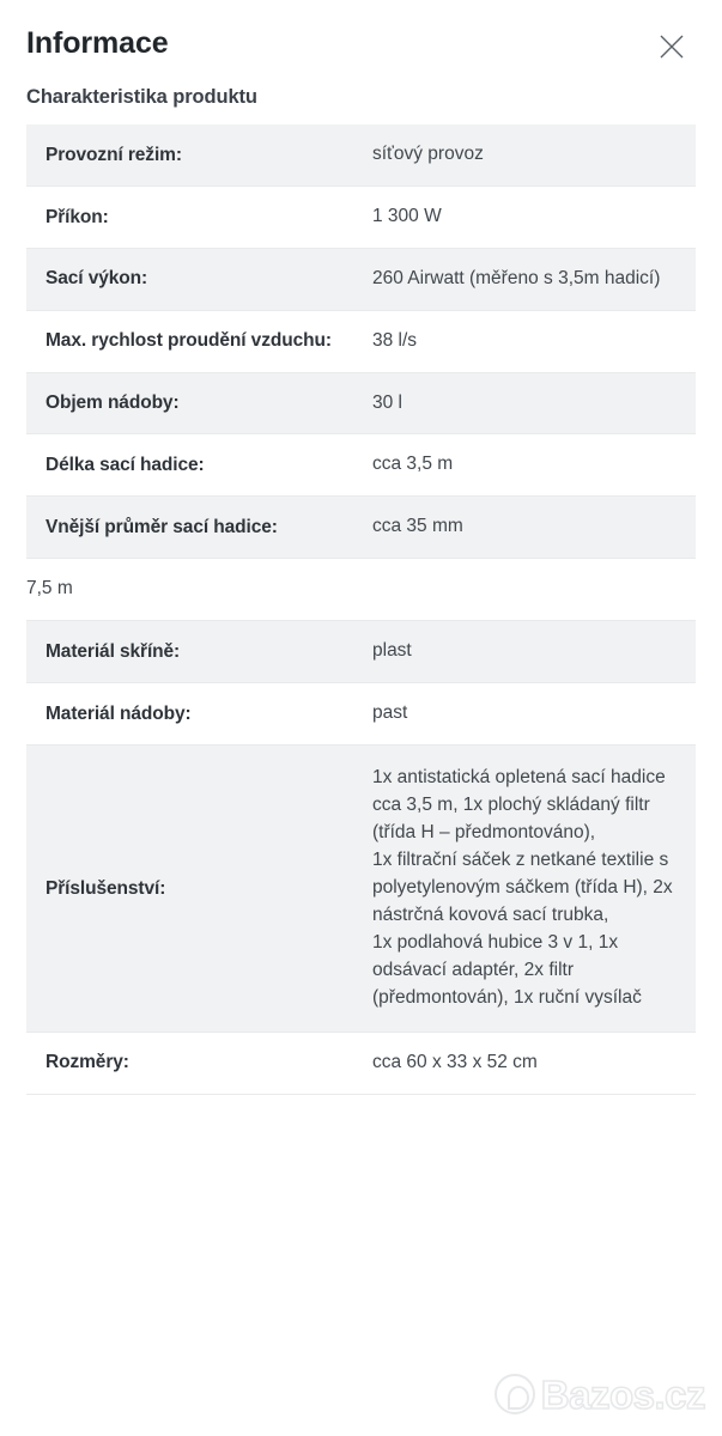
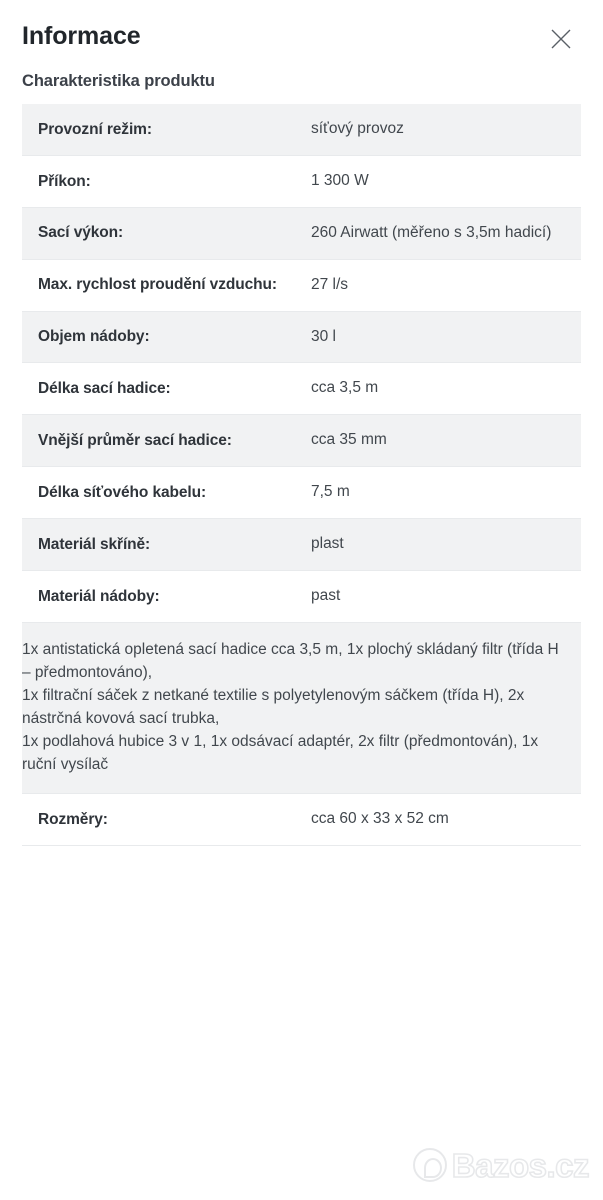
  Informace
  Charakteristika produktu
  Provozní režim:
  síťový provoz
  Příkon:
  1 300 W
  Sací výkon:
  260 Airwatt (měřeno s 3,5m hadicí)
  Max. rychlost proudění vzduchu:
- 38 l/s
+ 27 l/s
  Objem nádoby:
  30 l
  Délka sací hadice:
  cca 3,5 m
  Vnější průměr sací hadice:
  cca 35 mm
+ Délka síťového kabelu:
  7,5 m
  Materiál skříně:
  plast
  Materiál nádoby:
  past
- Příslušenství:
  1x antistatická opletená sací hadice cca 3,5 m, 1x plochý skládaný filtr (třída H – předmontováno),
  1x filtrační sáček z netkané textilie s polyetylenovým sáčkem (třída H), 2x nástrčná kovová sací trubka,
  1x podlahová hubice 3 v 1, 1x odsávací adaptér, 2x filtr (předmontován), 1x ruční vysílač
  Rozměry:
  cca 60 x 33 x 52 cm
  Bazos.cz
